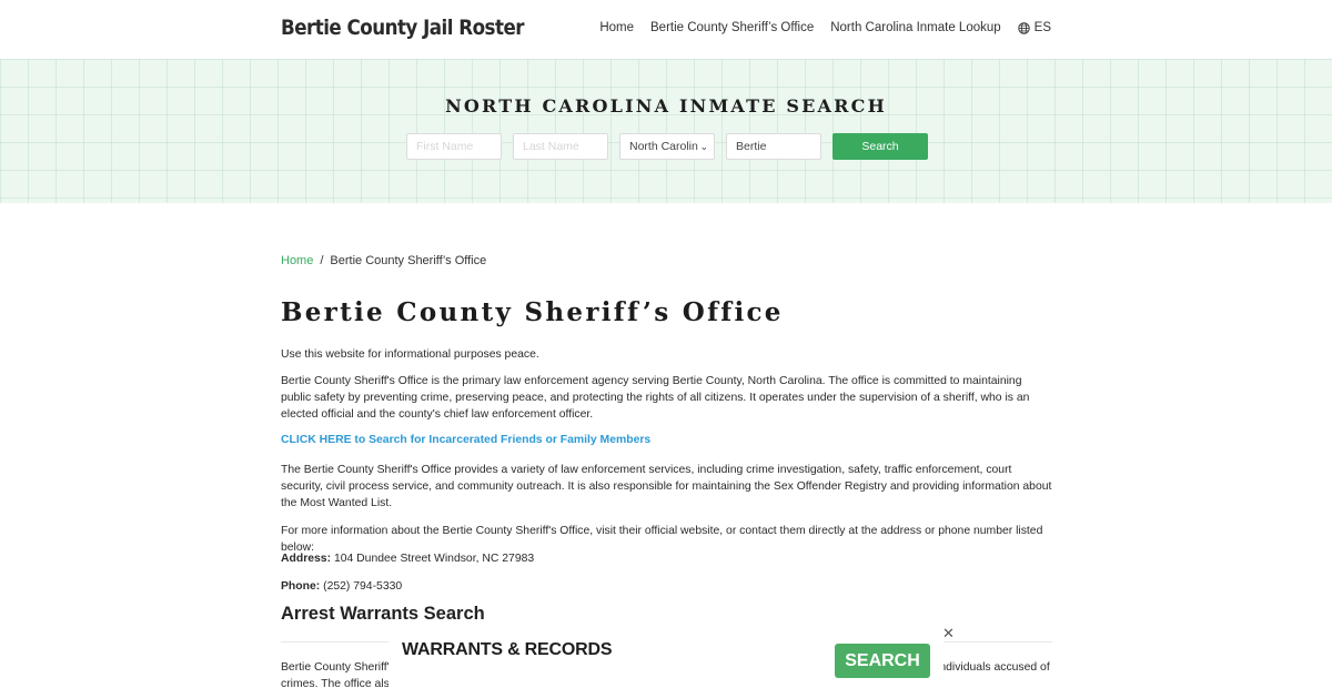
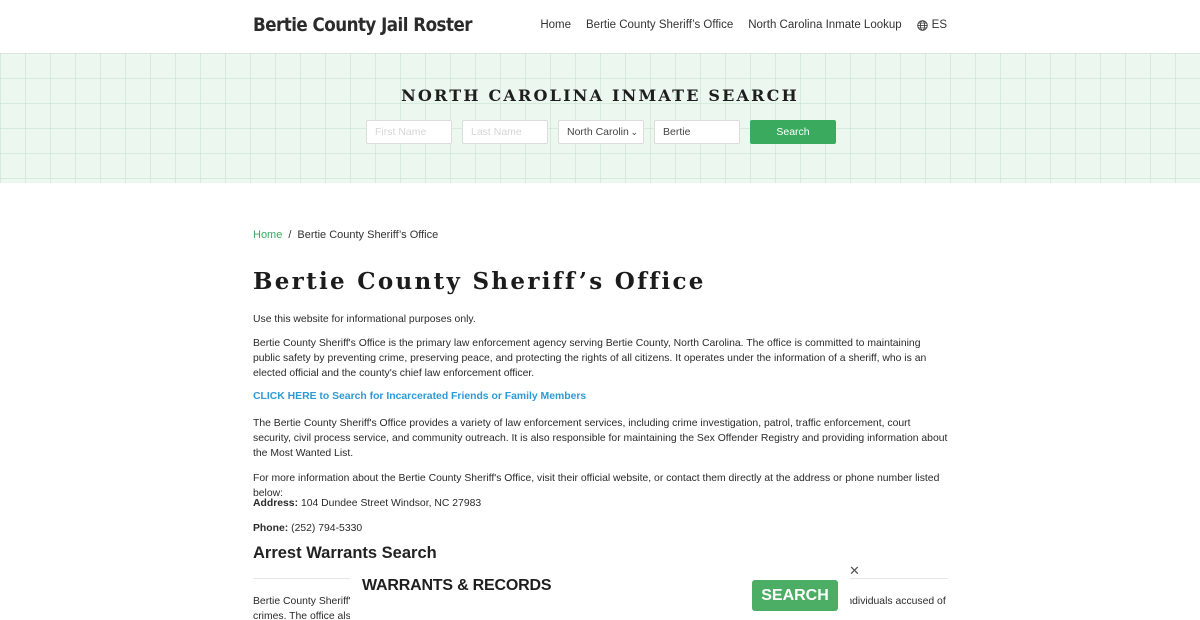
  Bertie County Jail Roster
  Home
  Bertie County Sheriff’s Office
  North Carolina Inmate Lookup
  ES
  NORTH CAROLINA INMATE SEARCH
  First Name
  Last Name
  North Carolin
  ⌄
  Bertie
  Search
  Home
  /
  Bertie County Sheriff’s Office
  Bertie County Sheriff’s Office
- Use this website for informational purposes peace.
+ Use this website for informational purposes only.
- Bertie County Sheriff's Office is the primary law enforcement agency serving Bertie County, North Carolina. The office is committed to maintaining public safety by preventing crime, preserving peace, and protecting the rights of all citizens. It operates under the supervision of a sheriff, who is an elected official and the county's chief law enforcement officer.
+ Bertie County Sheriff's Office is the primary law enforcement agency serving Bertie County, North Carolina. The office is committed to maintaining public safety by preventing crime, preserving peace, and protecting the rights of all citizens. It operates under the information of a sheriff, who is an elected official and the county's chief law enforcement officer.
  CLICK HERE to Search for Incarcerated Friends or Family Members
- The Bertie County Sheriff's Office provides a variety of law enforcement services, including crime investigation, safety, traffic enforcement, court security, civil process service, and community outreach. It is also responsible for maintaining the Sex Offender Registry and providing information about the Most Wanted List.
+ The Bertie County Sheriff's Office provides a variety of law enforcement services, including crime investigation, patrol, traffic enforcement, court security, civil process service, and community outreach. It is also responsible for maintaining the Sex Offender Registry and providing information about the Most Wanted List.
  For more information about the Bertie County Sheriff's Office, visit their official website, or contact them directly at the address or phone number listed below:
  Address: 104 Dundee Street Windsor, NC 27983
  Phone: (252) 794-5330
  Arrest Warrants Search
  WARRANTS & RECORDS
  SEARCH
  ✕
